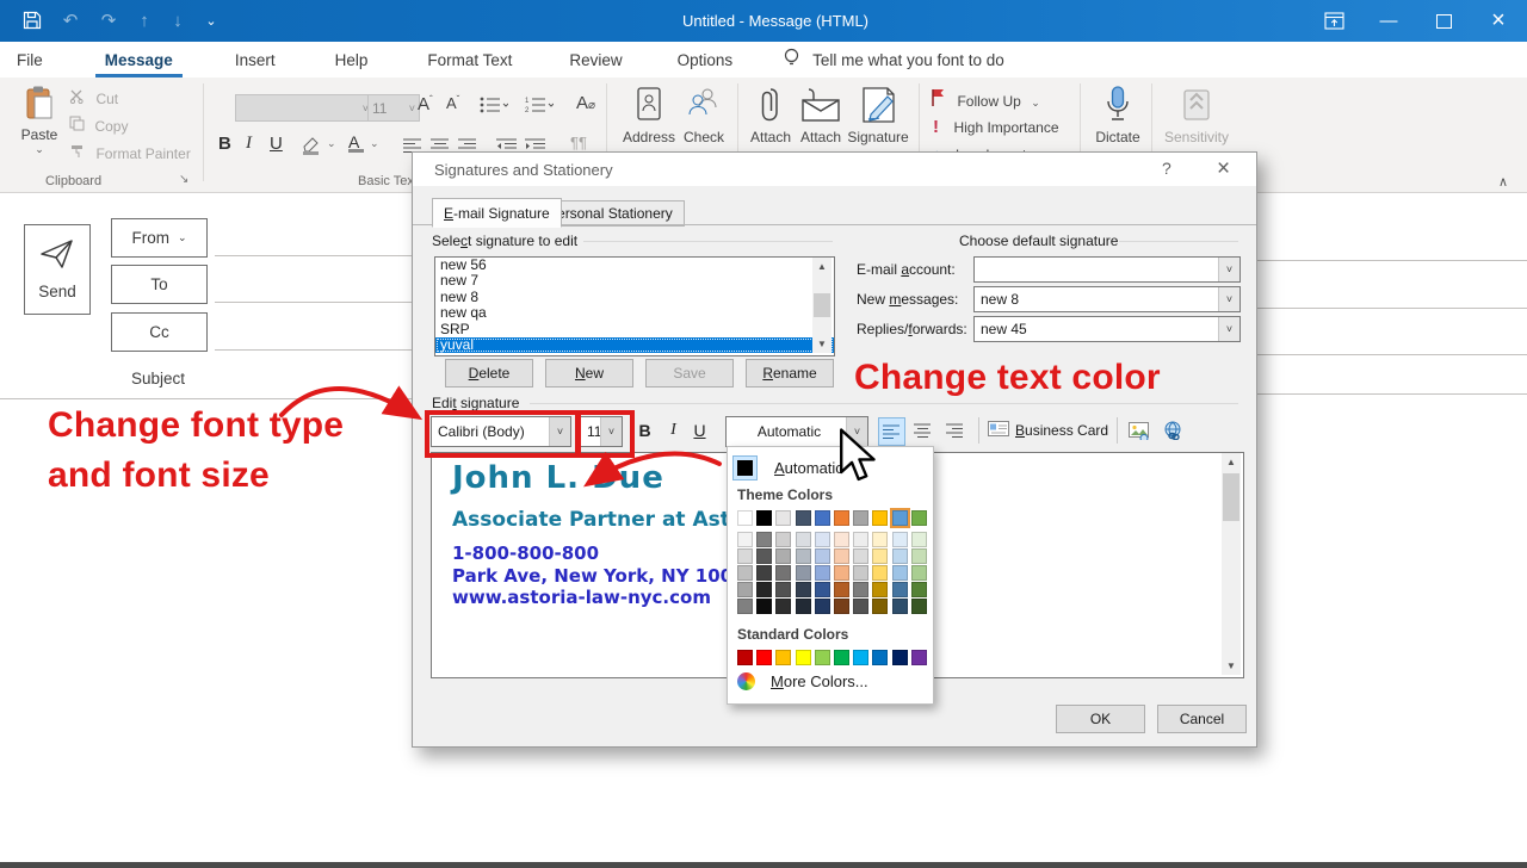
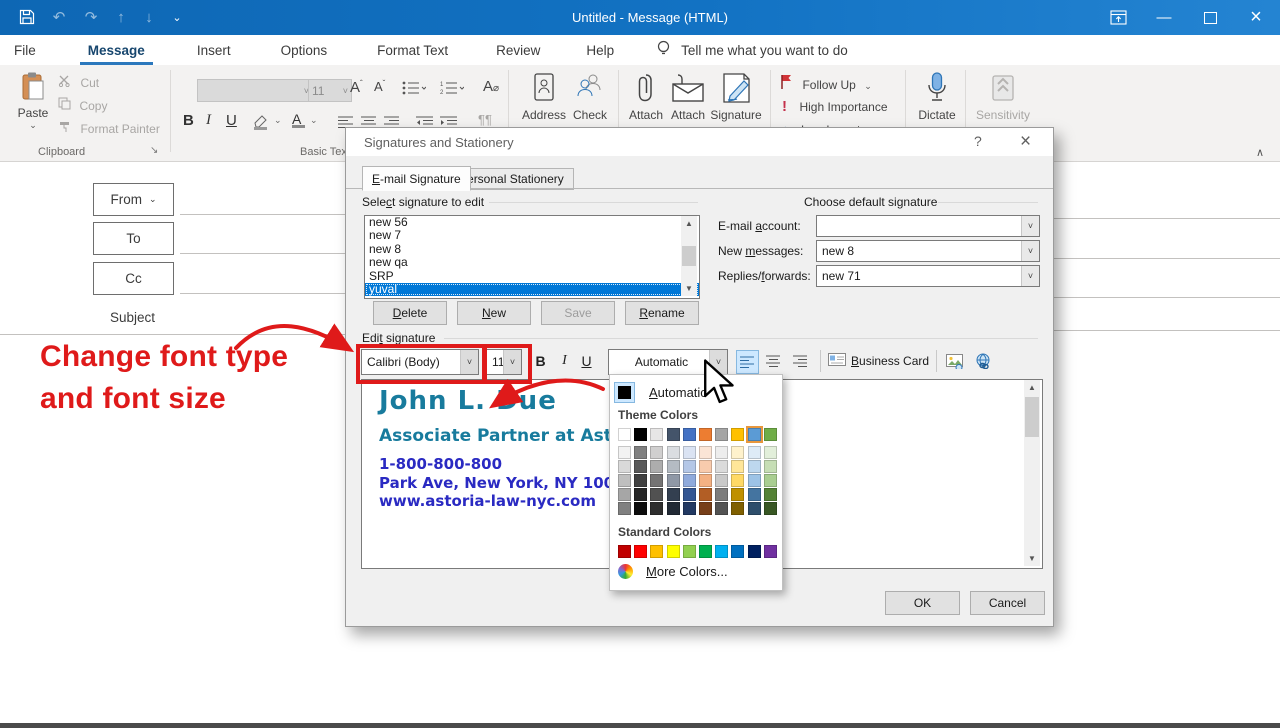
  ↶
  ↷
  ↑
  ↓
  ⌄
  Untitled - Message (HTML)
  —
  ×
  File
  Message
  Insert
- Help
+ Options
  Format Text
  Review
- Options
+ Help
- Tell me what you font to do
+ Tell me what you want to do
  Paste
  ⌄
  Cut
  Copy
  Format Painter
  Clipboard
  ↘
  ˅
  11
  ˅
  Aˆ
  Aˇ
  A⌀
  B
  I
  U
  ⌄
  A
  ⌄
  ¶¶
  Basic Te
  Address
  Check
  Attach
  Attach
  Signature
  Follow Up ⌄
  ! High Importance
  Dictate
  Sensitivity
  ∧
- Send
  From
  ⌄
  To
  Cc
  Subject
  Change font type
  and font size
- Change text color
  Signatures and Stationery
  ?
  ×
  E-mail Signature
  rsonal Stationery
  Select signature to edit
  Choose default signature
  new 56
  new 7
  new 8
  new qa
  SRP
  yuval
  ▲
  ▼
  Delete
  New
  Save
  Rename
  E-mail account:
  ˅
  New messages:
  new 8
  ˅
  Replies/forwards:
- new 45
+ new 71
  ˅
  Edit signature
  Calibri (Body)
  ˅
  11
  ˅
  B
  I
  U
  Automatic
  ˅
  Business Card
  John L. Due
  Associate Partner at Ast
  1-800-800-800
  Park Ave, New York, NY 10
  www.astoria-law-nyc.com
  ▲
  ▼
  Automatic
  Theme Colors
  Standard Colors
  More Colors...
  OK
  Cancel
